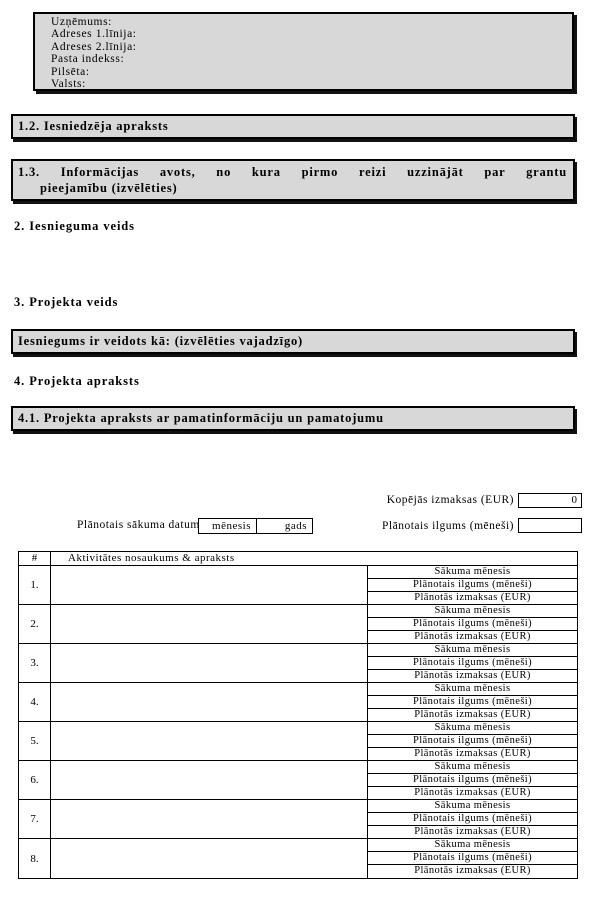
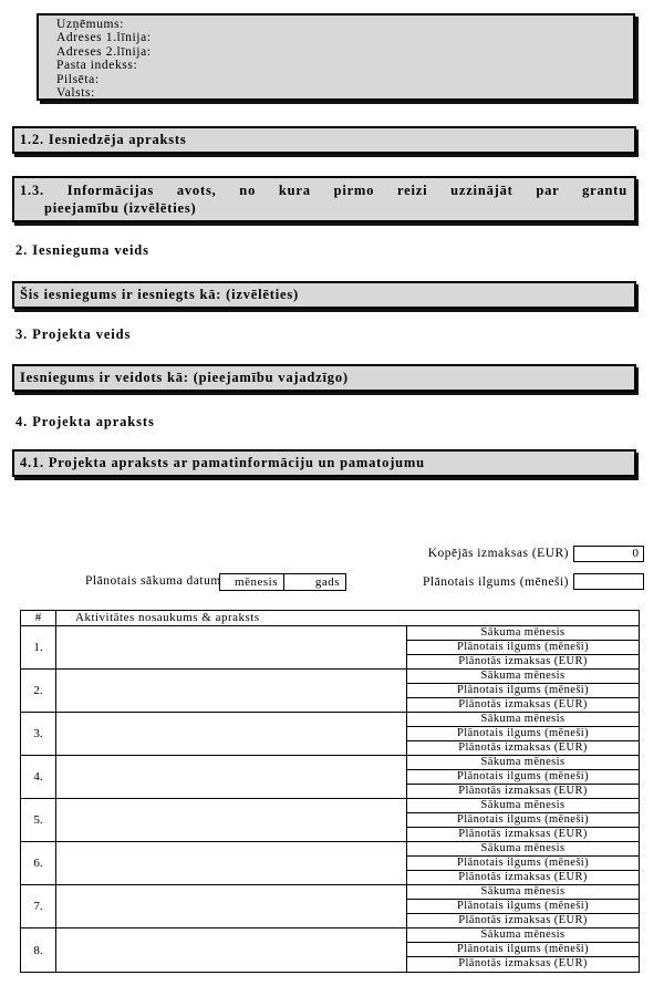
  Uzņēmums:
  Adreses 1.līnija:
  Adreses 2.līnija:
  Pasta indekss:
  Pilsēta:
  Valsts:
  1.2. Iesniedzēja apraksts
  1.3. Informācijas avots, no kura pirmo reizi uzzinājāt par grantu
  pieejamību (izvēlēties)
  2. Iesnieguma veids
+ Šis iesniegums ir iesniegts kā: (izvēlēties)
  3. Projekta veids
- Iesniegums ir veidots kā: (izvēlēties vajadzīgo)
+ Iesniegums ir veidots kā: (pieejamību vajadzīgo)
  4. Projekta apraksts
  4.1. Projekta apraksts ar pamatinformāciju un pamatojumu
  Kopējās izmaksas (EUR)
  0
  Plānotais sākuma datum
  mēnesis
  gads
  Plānotais ilgums (mēneši)
  #
  Aktivitātes nosaukums & apraksts
  1.
  Sākuma mēnesis
  Plānotais ilgums (mēneši)
  Plānotās izmaksas (EUR)
  2.
  Sākuma mēnesis
  Plānotais ilgums (mēneši)
  Plānotās izmaksas (EUR)
  3.
  Sākuma mēnesis
  Plānotais ilgums (mēneši)
  Plānotās izmaksas (EUR)
  4.
  Sākuma mēnesis
  Plānotais ilgums (mēneši)
  Plānotās izmaksas (EUR)
  5.
  Sākuma mēnesis
  Plānotais ilgums (mēneši)
  Plānotās izmaksas (EUR)
  6.
  Sākuma mēnesis
  Plānotais ilgums (mēneši)
  Plānotās izmaksas (EUR)
  7.
  Sākuma mēnesis
  Plānotais ilgums (mēneši)
  Plānotās izmaksas (EUR)
  8.
  Sākuma mēnesis
  Plānotais ilgums (mēneši)
  Plānotās izmaksas (EUR)
